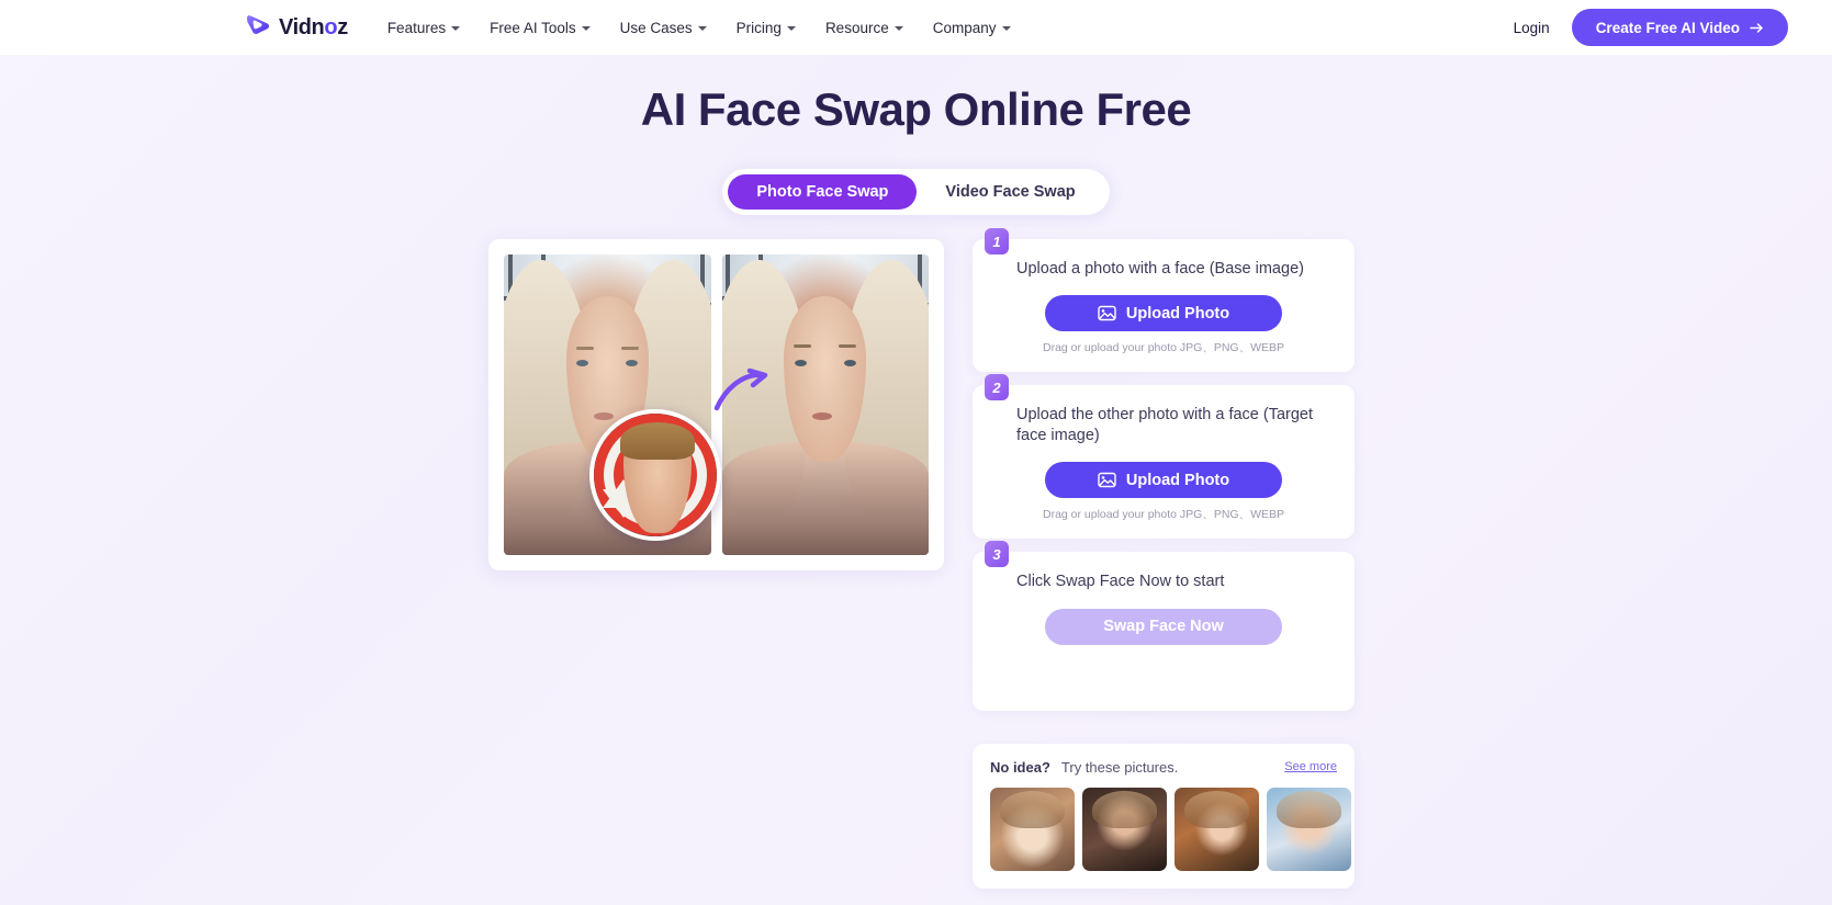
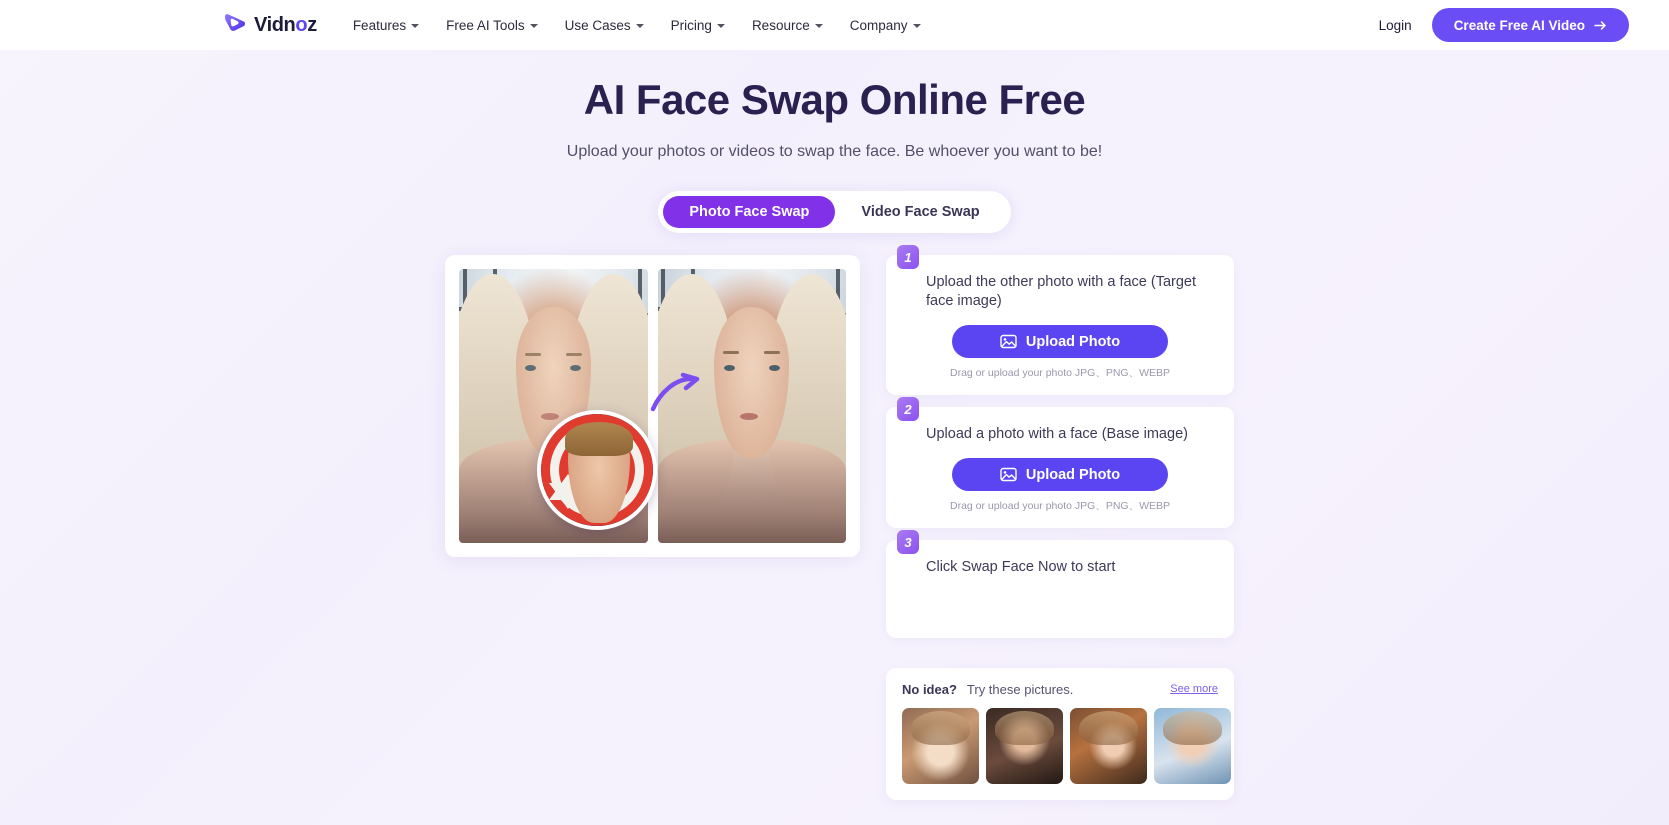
  Vidnoz
  Features
  Free AI Tools
  Use Cases
  Pricing
  Resource
  Company
  Login
  Create Free AI Video
  AI Face Swap Online Free
+ Upload your photos or videos to swap the face. Be whoever you want to be!
  Photo Face Swap
  Video Face Swap
  1
- Upload a photo with a face (Base image)
+ Upload the other photo with a face (Target face image)
  Upload Photo
  Drag or upload your photo JPG、PNG、WEBP
  2
- Upload the other photo with a face (Target face image)
+ Upload a photo with a face (Base image)
  Upload Photo
  Drag or upload your photo JPG、PNG、WEBP
  3
  Click Swap Face Now to start
- Swap Face Now
  No idea?
  Try these pictures.
  See more
